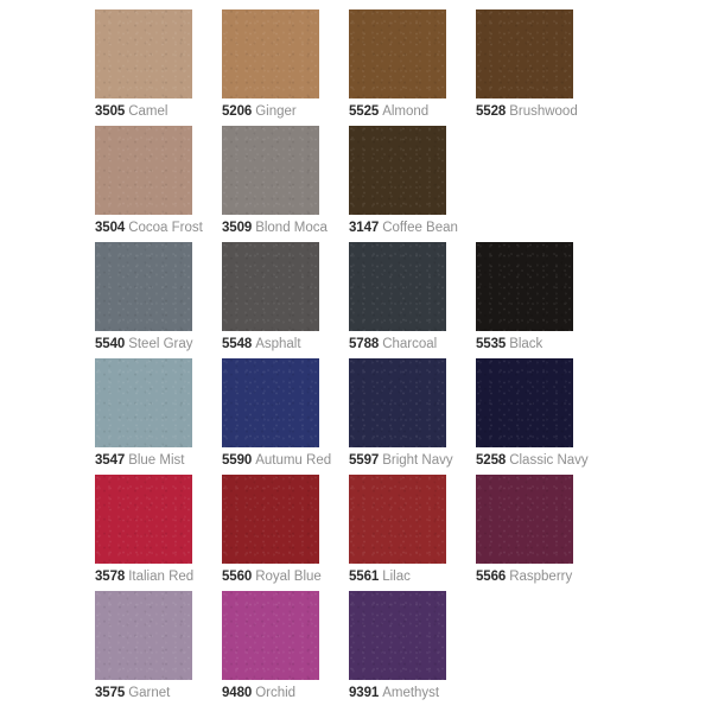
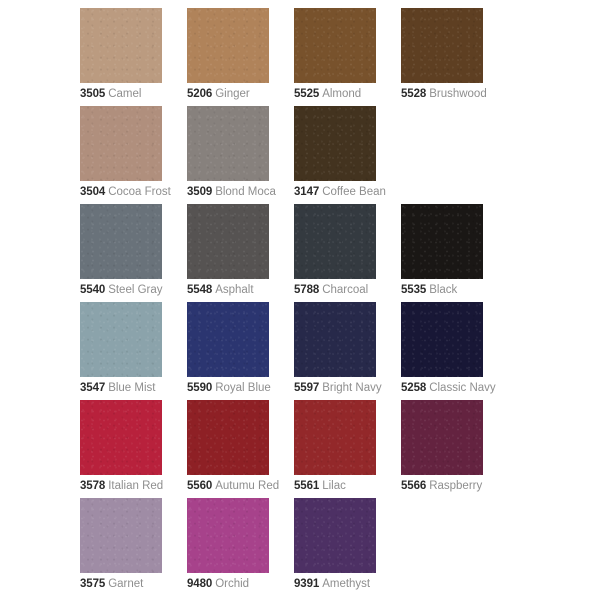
  3505 Camel
  5206 Ginger
  5525 Almond
  5528 Brushwood
  3504 Cocoa Frost
  3509 Blond Moca
  3147 Coffee Bean
  5540 Steel Gray
  5548 Asphalt
  5788 Charcoal
  5535 Black
  3547 Blue Mist
- 5590 Autumu Red
+ 5590 Royal Blue
  5597 Bright Navy
  5258 Classic Navy
  3578 Italian Red
- 5560 Royal Blue
+ 5560 Autumu Red
  5561 Lilac
  5566 Raspberry
  3575 Garnet
  9480 Orchid
  9391 Amethyst
